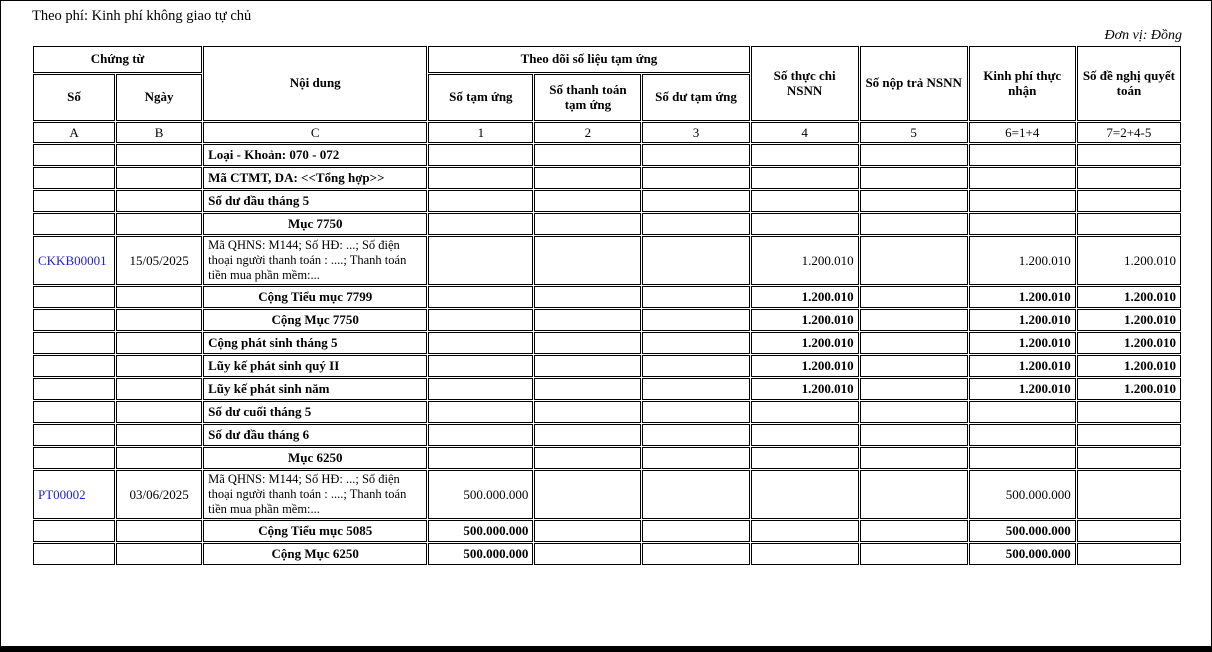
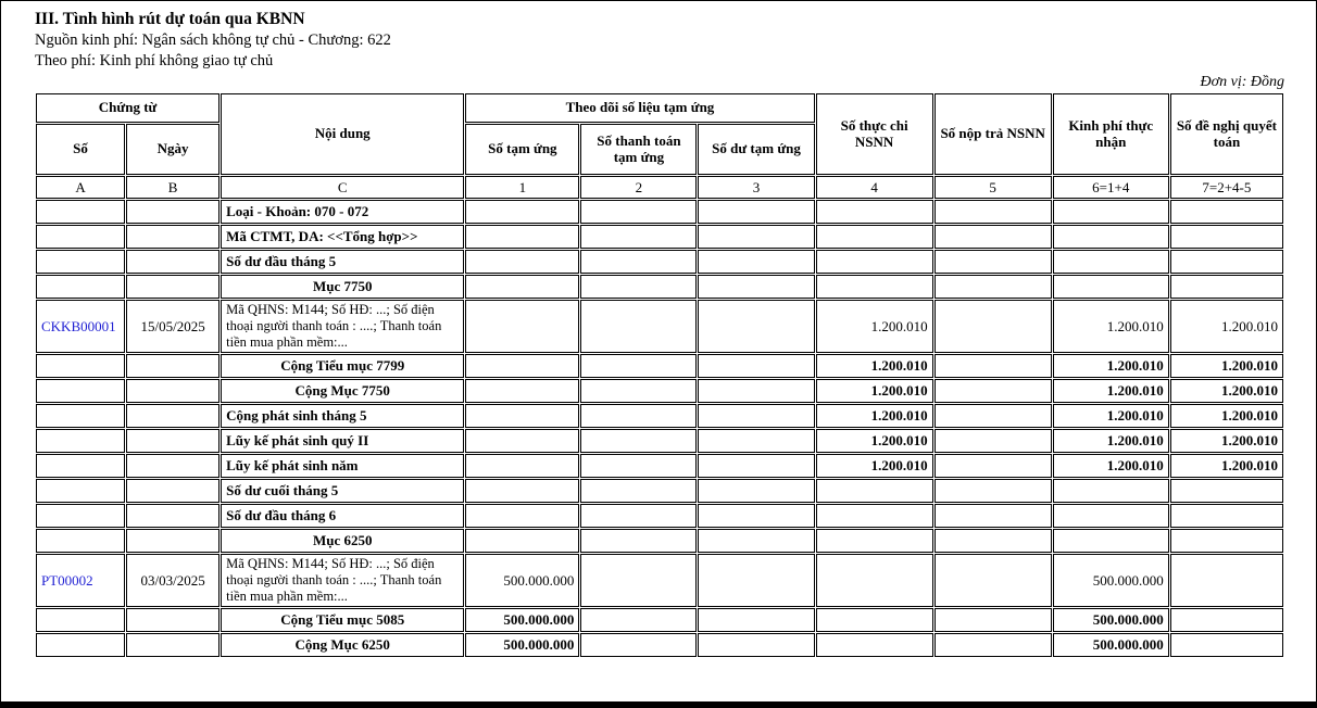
+ III. Tình hình rút dự toán qua KBNN
+ Nguồn kinh phí: Ngân sách không tự chủ - Chương: 622
  Theo phí: Kinh phí không giao tự chủ
  Đơn vị: Đồng
  Chứng từ	Nội dung	Theo dõi số liệu tạm ứng	Số thực chi NSNN	Số nộp trả NSNN	Kinh phí thực nhận	Số đề nghị quyết toán
  Số	Ngày	Số tạm ứng	Số thanh toán tạm ứng	Số dư tạm ứng
  A	B	C	1	2	3	4	5	6=1+4	7=2+4-5
  		Loại - Khoản: 070 - 072
  		Mã CTMT, DA: <<Tổng hợp>>
  		Số dư đầu tháng 5
  		Mục 7750
  CKKB00001	15/05/2025	Mã QHNS: M144; Số HĐ: ...; Số điện thoại người thanh toán : ....; Thanh toán tiền mua phần mềm:...				1.200.010		1.200.010	1.200.010
  		Cộng Tiểu mục 7799				1.200.010		1.200.010	1.200.010
  		Cộng Mục 7750				1.200.010		1.200.010	1.200.010
  		Cộng phát sinh tháng 5				1.200.010		1.200.010	1.200.010
  		Lũy kế phát sinh quý II				1.200.010		1.200.010	1.200.010
  		Lũy kế phát sinh năm				1.200.010		1.200.010	1.200.010
  		Số dư cuối tháng 5
  		Số dư đầu tháng 6
  		Mục 6250
- PT00002	03/06/2025	Mã QHNS: M144; Số HĐ: ...; Số điện thoại người thanh toán : ....; Thanh toán tiền mua phần mềm:...	500.000.000					500.000.000
+ PT00002	03/03/2025	Mã QHNS: M144; Số HĐ: ...; Số điện thoại người thanh toán : ....; Thanh toán tiền mua phần mềm:...	500.000.000					500.000.000
  		Cộng Tiểu mục 5085	500.000.000					500.000.000
  		Cộng Mục 6250	500.000.000					500.000.000
